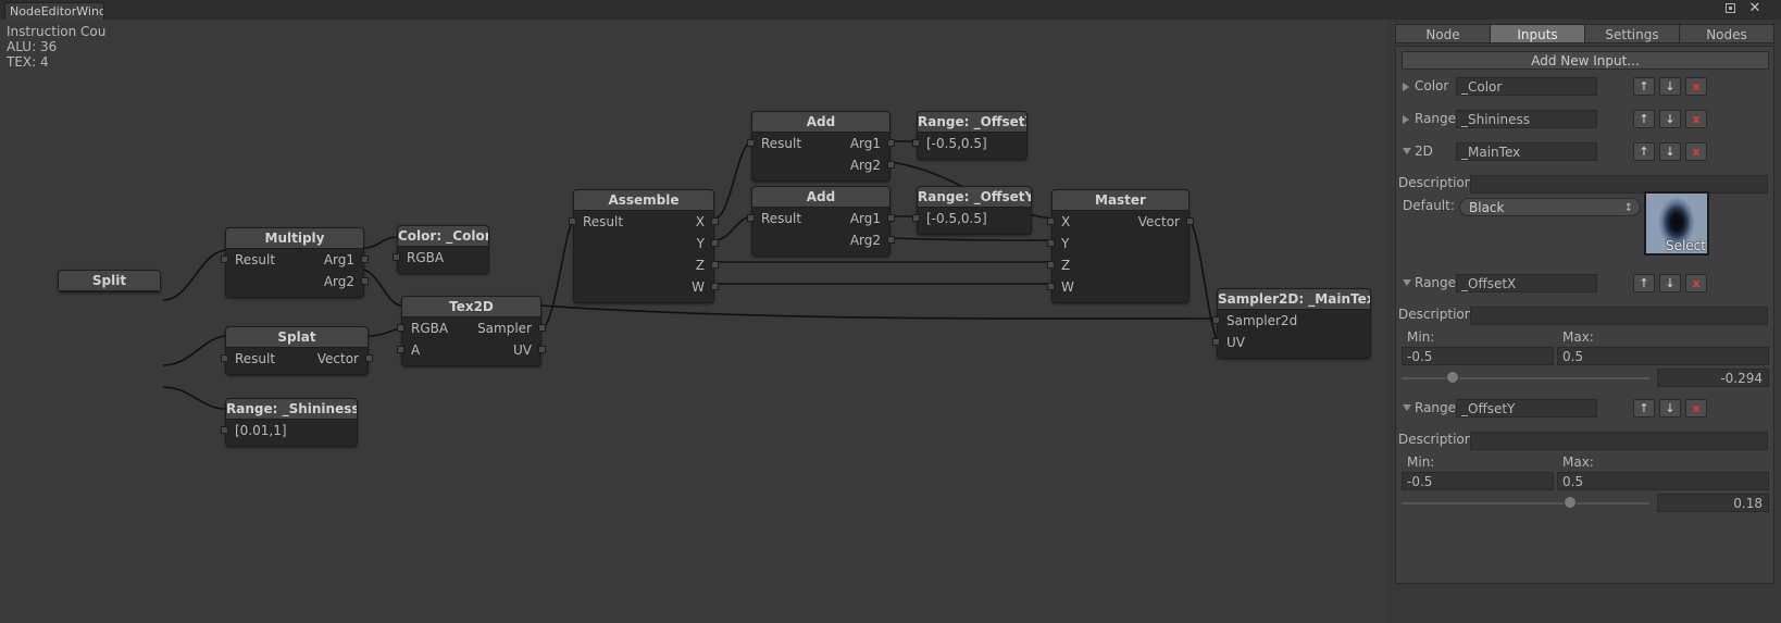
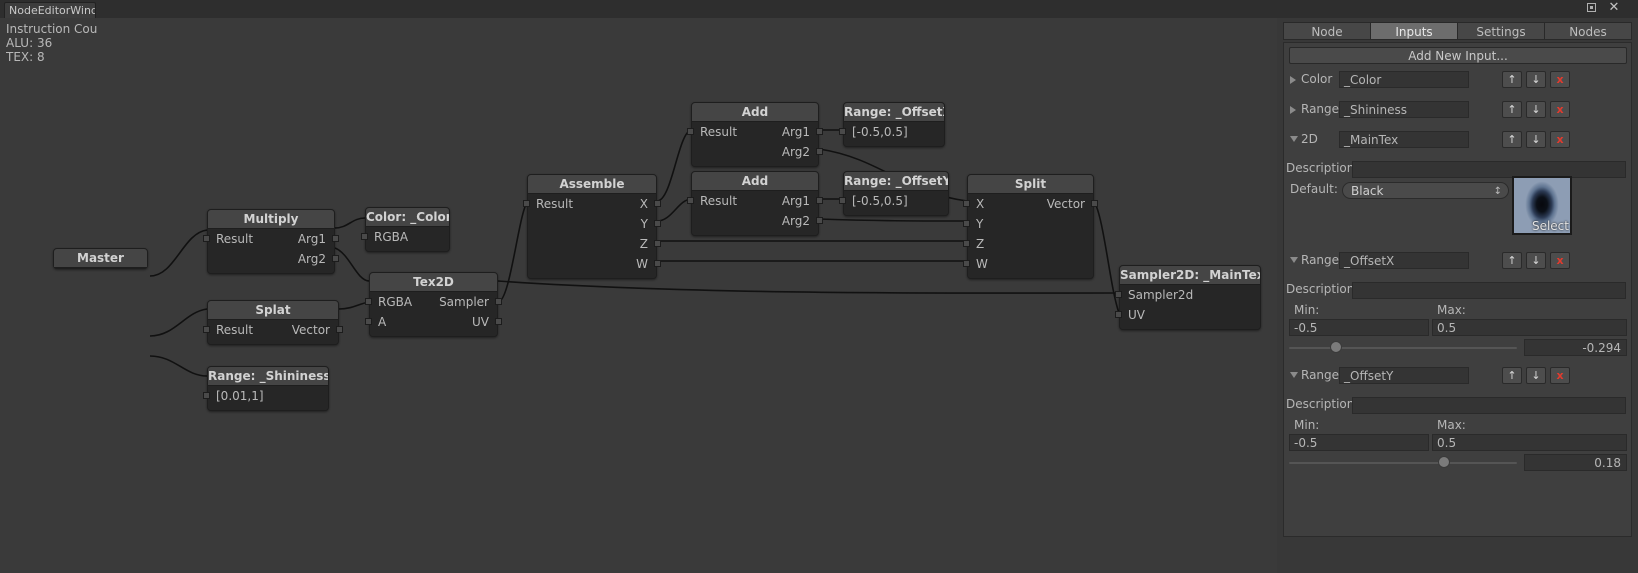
  NodeEditorWind
  ✕
  Instruction Cou
  ALU: 36
- TEX: 4
+ TEX: 8
- Split
+ Master
  Multiply
  Result
  Arg1
  Arg2
  Splat
  Result
  Vector
  Range: _Shininess
  [0.01,1]
  Color: _Color
  RGBA
  Tex2D
  RGBA
  Sampler
  A
  UV
  Assemble
  Result
  X
  Y
  Z
  W
  Add
  Result
  Arg1
  Arg2
  Add
  Result
  Arg1
  Arg2
  Range: _Offset
  [-0.5,0.5]
  Range: _OffsetY
  [-0.5,0.5]
- Master
+ Split
  X
  Vector
  Y
  Z
  W
  Sampler2D: _MainTe
  Sampler2d
  UV
  Node
  Inputs
  Settings
  Nodes
  Add New Input...
  Color
  _Color
  ↑
  ↓
  x
  Range
  _Shininess
  ↑
  ↓
  x
  2D
  _MainTex
  ↑
  ↓
  x
  Description
  Default:
  Black
  ↕
  Select
  Range
  _OffsetX
  ↑
  ↓
  x
  Description
  Min:
  Max:
  -0.5
  0.5
  -0.294
  Range
  _OffsetY
  ↑
  ↓
  x
  Description
  Min:
  Max:
  -0.5
  0.5
  0.18
